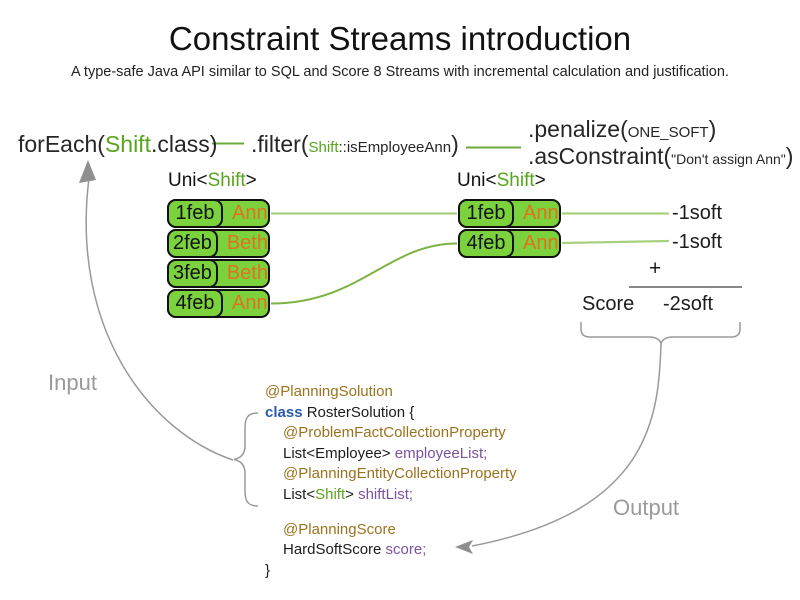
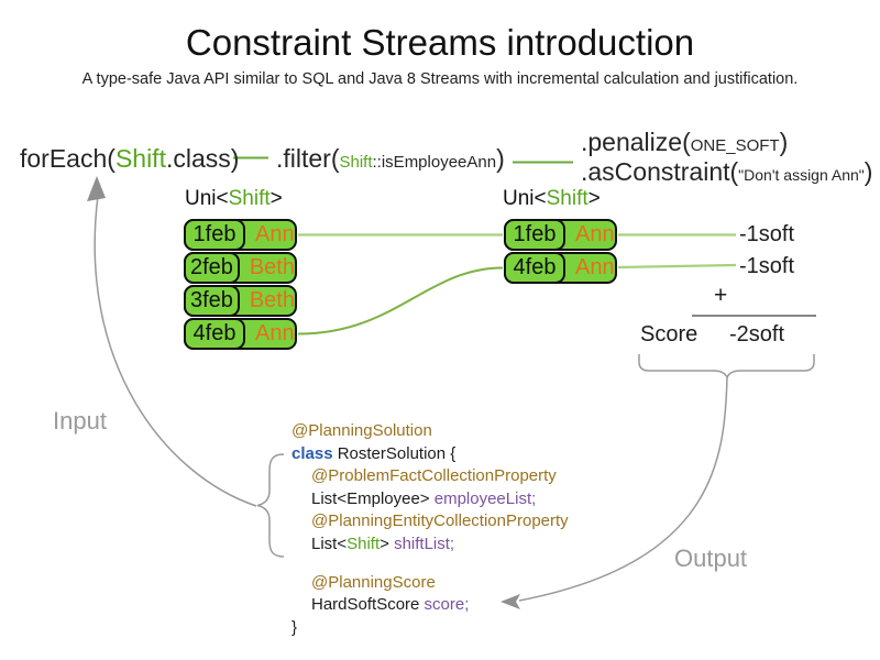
  Constraint Streams introduction
- A type-safe Java API similar to SQL and Score 8 Streams with incremental calculation and justification.
+ A type-safe Java API similar to SQL and Java 8 Streams with incremental calculation and justification.
  forEach(Shift.class)
  .filter(Shift::isEmployeeAnn)
  .penalize(ONE_SOFT)
  .asConstraint("Don't assign Ann")
  Uni<Shift>
  Uni<Shift>
  1feb
  Ann
  2feb
  Beth
  3feb
  Beth
  4feb
  Ann
  1feb
  Ann
  4feb
  Ann
  -1soft
  -1soft
  +
  Score
  -2soft
  Input
  Output
  @PlanningSolution
  class RosterSolution {
  @ProblemFactCollectionProperty
  List<Employee> employeeList;
  @PlanningEntityCollectionProperty
  List<Shift> shiftList;
  @PlanningScore
  HardSoftScore score;
  }
